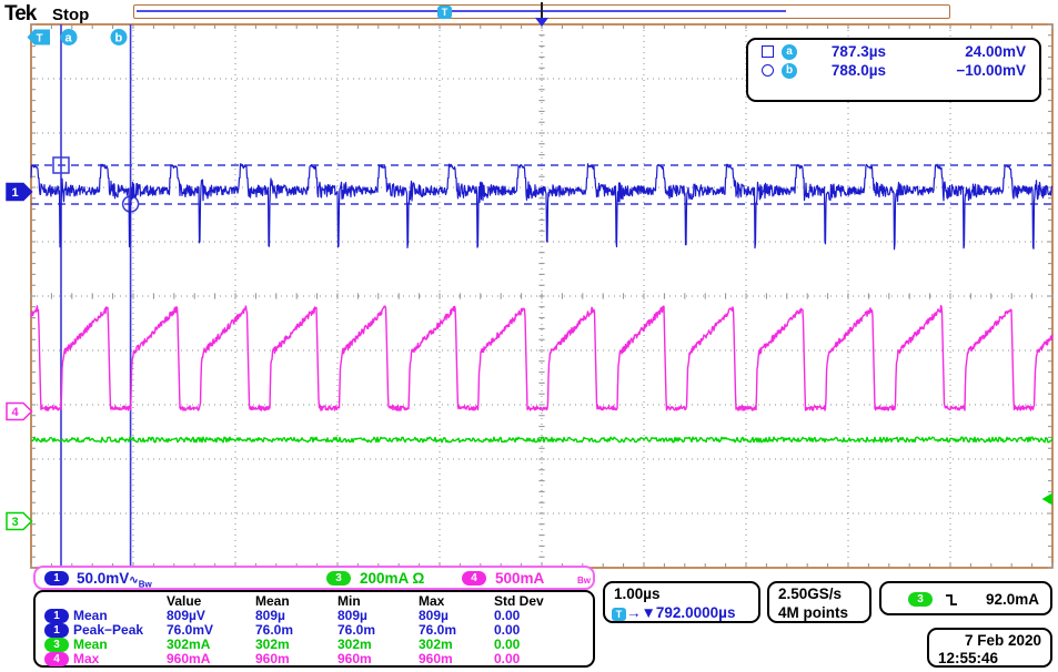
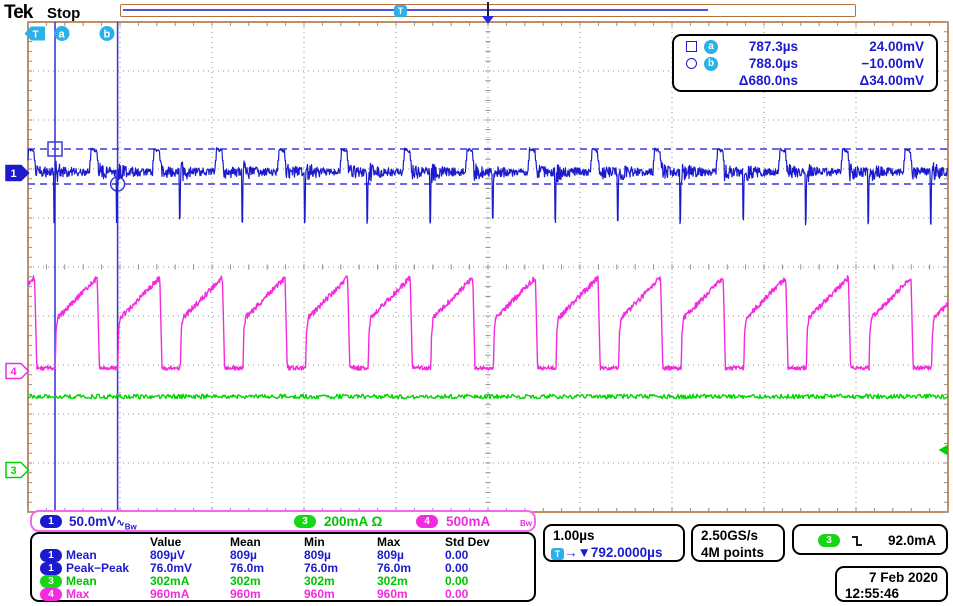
  1
  4
  3
  T
  a
  b
  Tek
  Stop
  T
  a
  787.3µs
  24.00mV
  b
  788.0µs
  −10.00mV
+ Δ680.0ns
+ Δ34.00mV
  1
  50.0mV∿Bw
  3
  200mA Ω
  4
  500mA
  Bw
  Value
  Mean
  Min
  Max
  Std Dev
  1
  Mean
  809µV
  809µ
  809µ
  809µ
  0.00
  1
  Peak−Peak
  76.0mV
  76.0m
  76.0m
  76.0m
  0.00
  3
  Mean
  302mA
  302m
  302m
  302m
  0.00
  4
  Max
  960mA
  960m
  960m
  960m
  0.00
  1.00µs
  T →▼792.0000µs
  2.50GS/s
  4M points
  3
  92.0mA
  7 Feb 2020
  12:55:46
